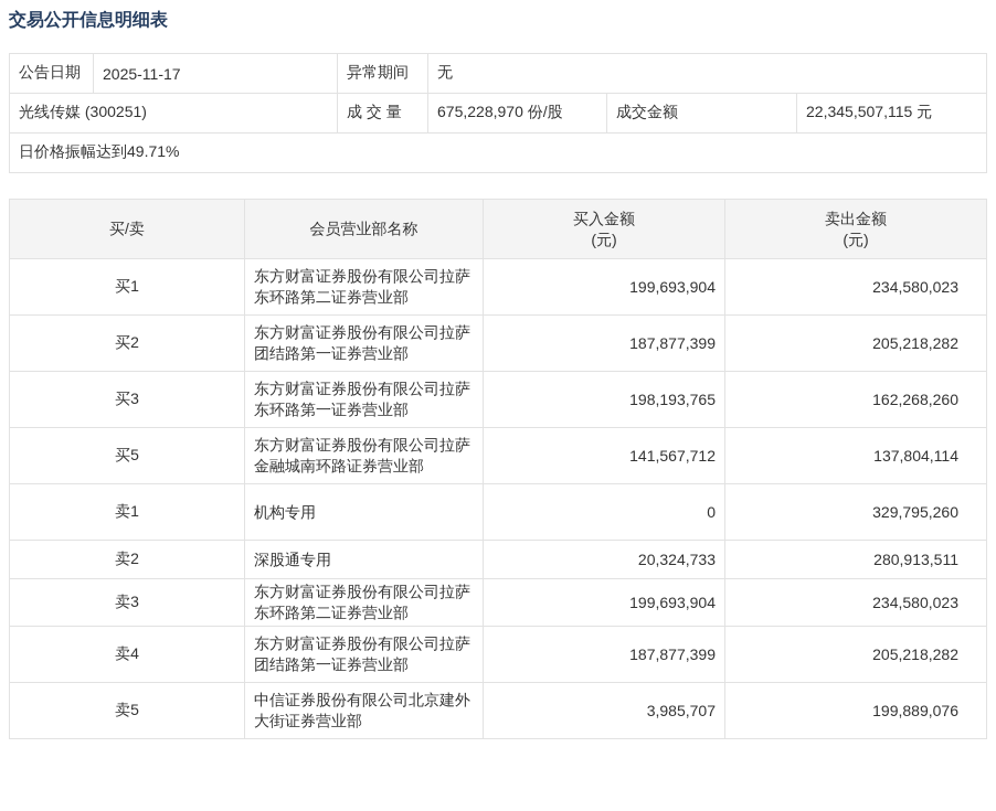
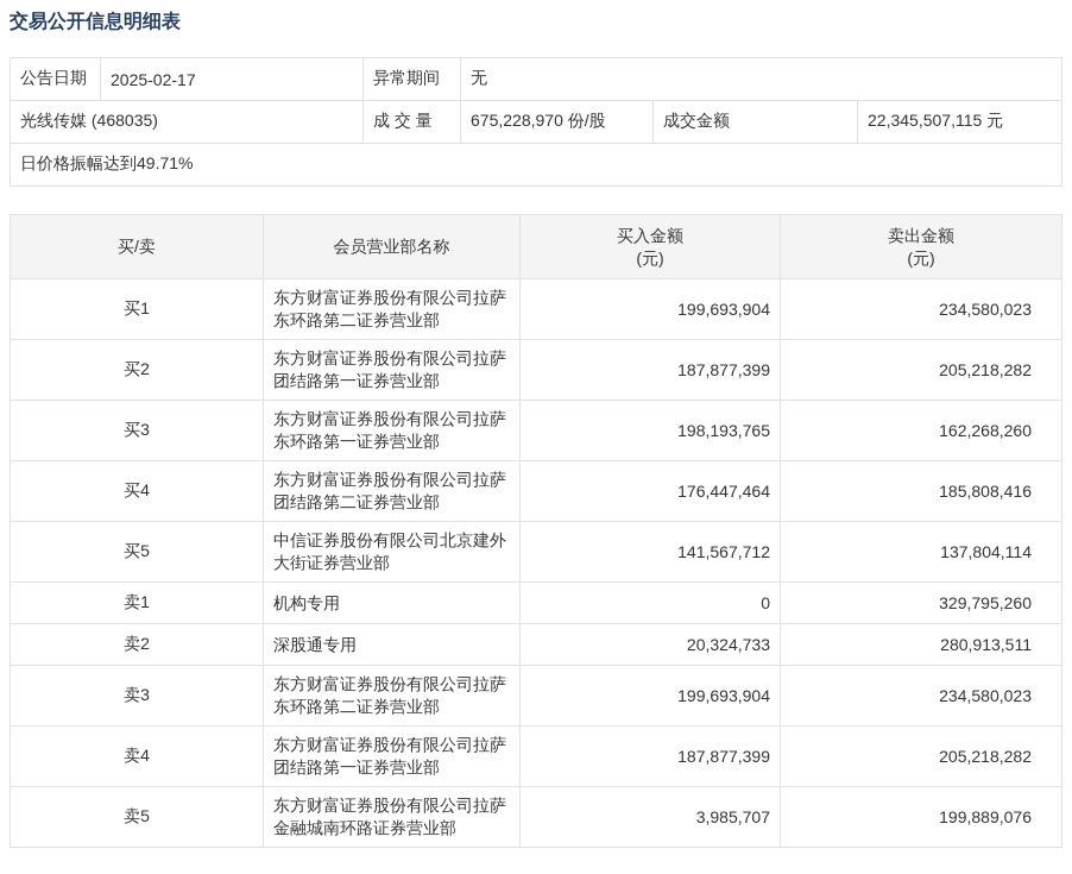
  交易公开信息明细表
- 公告日期	2025-11-17	异常期间	无
+ 公告日期	2025-02-17	异常期间	无
- 光线传媒 (300251)	成 交 量	675,228,970 份/股	成交金额	22,345,507,115 元
+ 光线传媒 (468035)	成 交 量	675,228,970 份/股	成交金额	22,345,507,115 元
  日价格振幅达到49.71%
  买/卖	会员营业部名称	买入金额 (元)	卖出金额 (元)
  买1	东方财富证券股份有限公司拉萨东环路第二证券营业部	199,693,904	234,580,023
  买2	东方财富证券股份有限公司拉萨团结路第一证券营业部	187,877,399	205,218,282
  买3	东方财富证券股份有限公司拉萨东环路第一证券营业部	198,193,765	162,268,260
+ 买4	东方财富证券股份有限公司拉萨团结路第二证券营业部	176,447,464	185,808,416
- 买5	东方财富证券股份有限公司拉萨金融城南环路证券营业部	141,567,712	137,804,114
+ 买5	中信证券股份有限公司北京建外大街证券营业部	141,567,712	137,804,114
  卖1	机构专用	0	329,795,260
  卖2	深股通专用	20,324,733	280,913,511
  卖3	东方财富证券股份有限公司拉萨东环路第二证券营业部	199,693,904	234,580,023
  卖4	东方财富证券股份有限公司拉萨团结路第一证券营业部	187,877,399	205,218,282
- 卖5	中信证券股份有限公司北京建外大街证券营业部	3,985,707	199,889,076
+ 卖5	东方财富证券股份有限公司拉萨金融城南环路证券营业部	3,985,707	199,889,076
